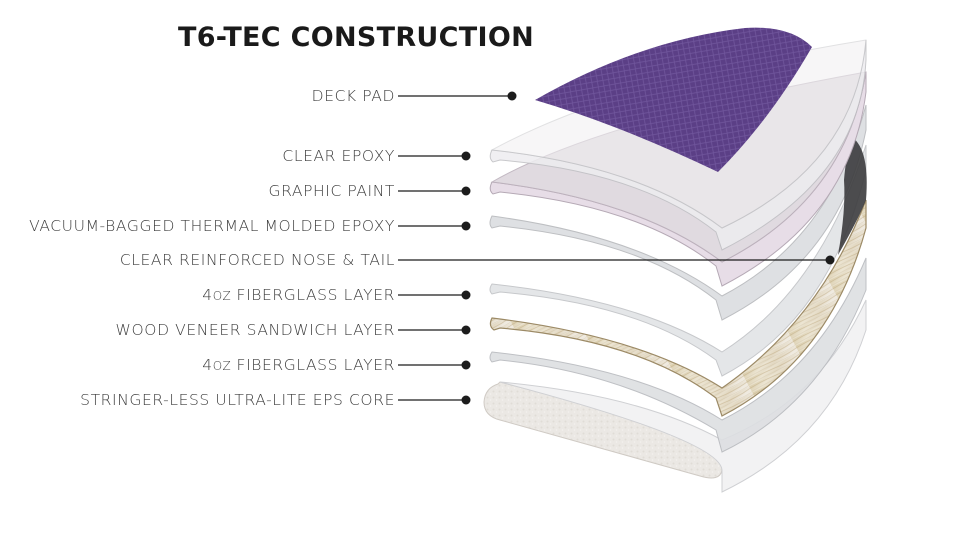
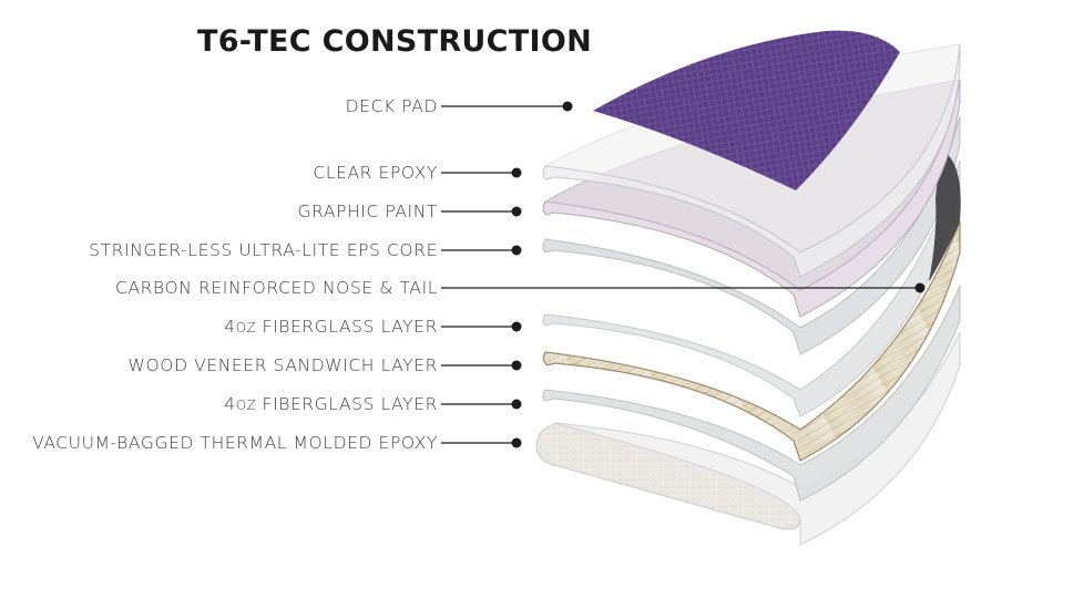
  T6-TEC CONSTRUCTION
  DECK PAD
  CLEAR EPOXY
  GRAPHIC PAINT
- VACUUM-BAGGED THERMAL MOLDED EPOXY
+ STRINGER-LESS ULTRA-LITE EPS CORE
- CLEAR REINFORCED NOSE & TAIL
+ CARBON REINFORCED NOSE & TAIL
  4OZ FIBERGLASS LAYER
  WOOD VENEER SANDWICH LAYER
  4OZ FIBERGLASS LAYER
- STRINGER-LESS ULTRA-LITE EPS CORE
+ VACUUM-BAGGED THERMAL MOLDED EPOXY
